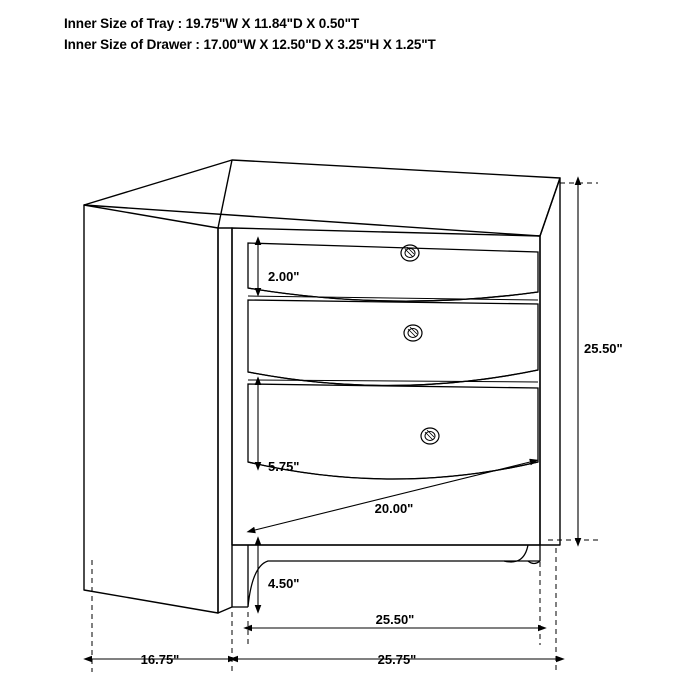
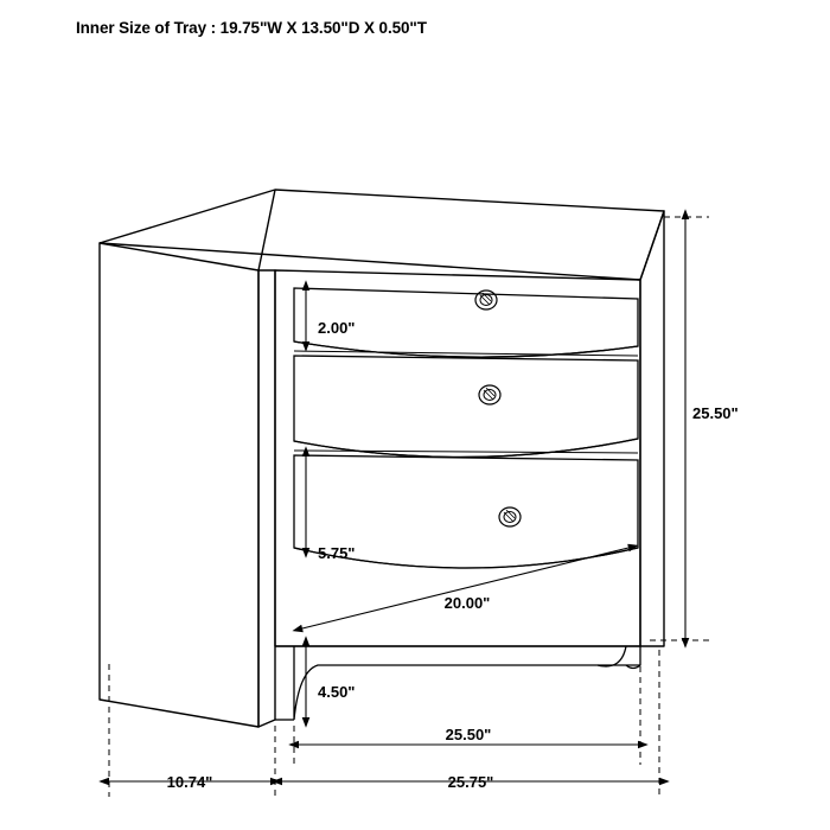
- Inner Size of Tray : 19.75"W X 11.84"D X 0.50"T
+ Inner Size of Tray : 19.75"W X 13.50"D X 0.50"T
- Inner Size of Drawer : 17.00"W X 12.50"D X 3.25"H X 1.25"T
  2.00"
  5.75"
  4.50"
  20.00"
  25.50"
  25.50"
- 16.75"
+ 10.74"
  25.75"
